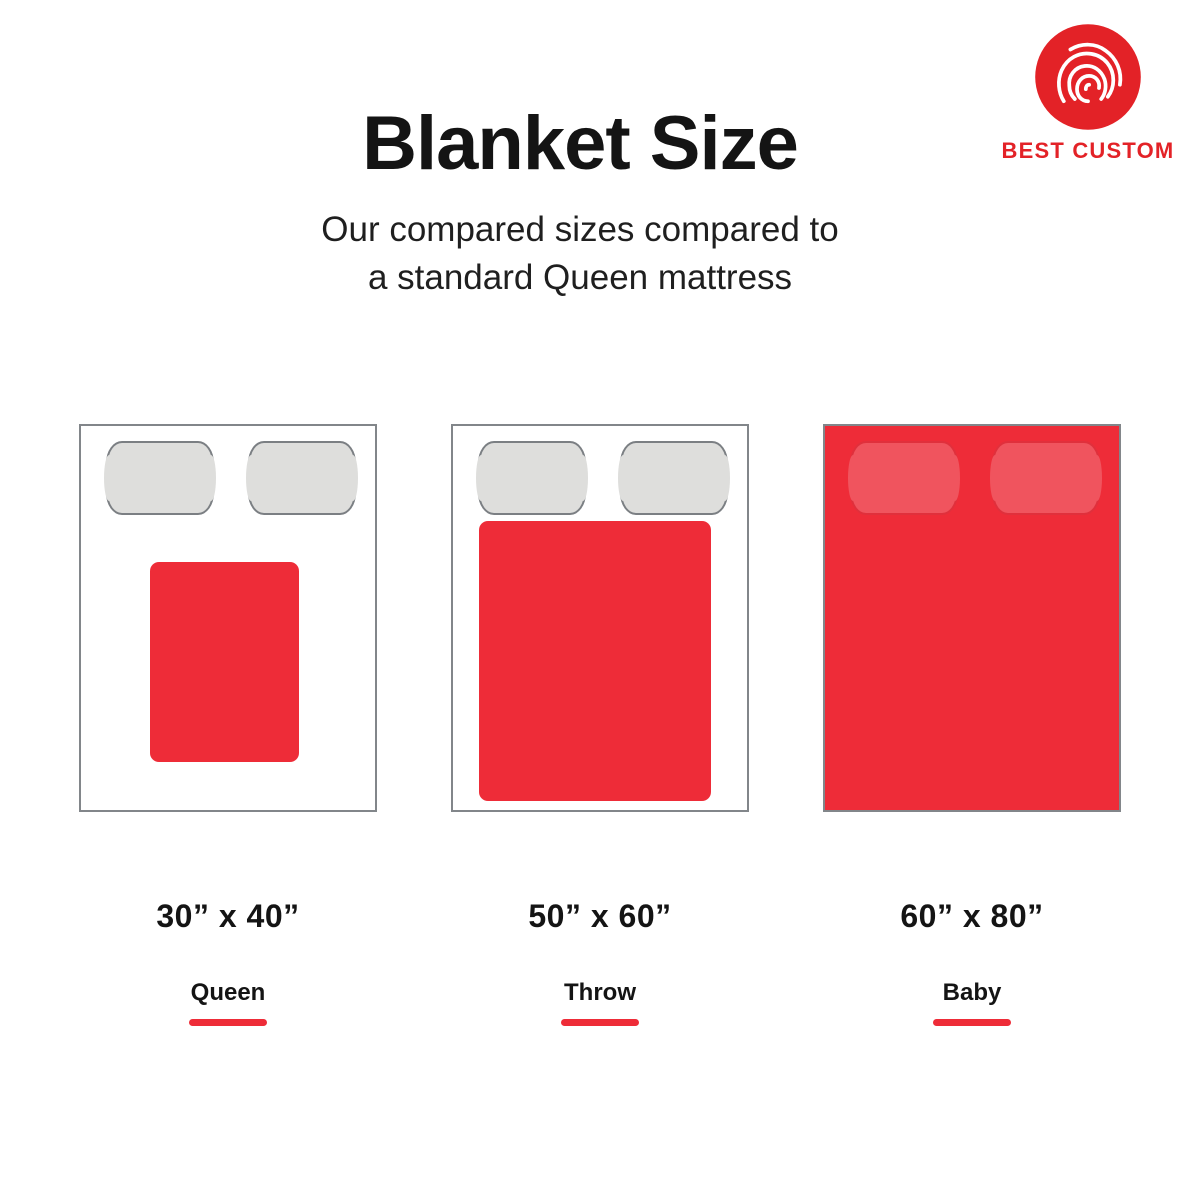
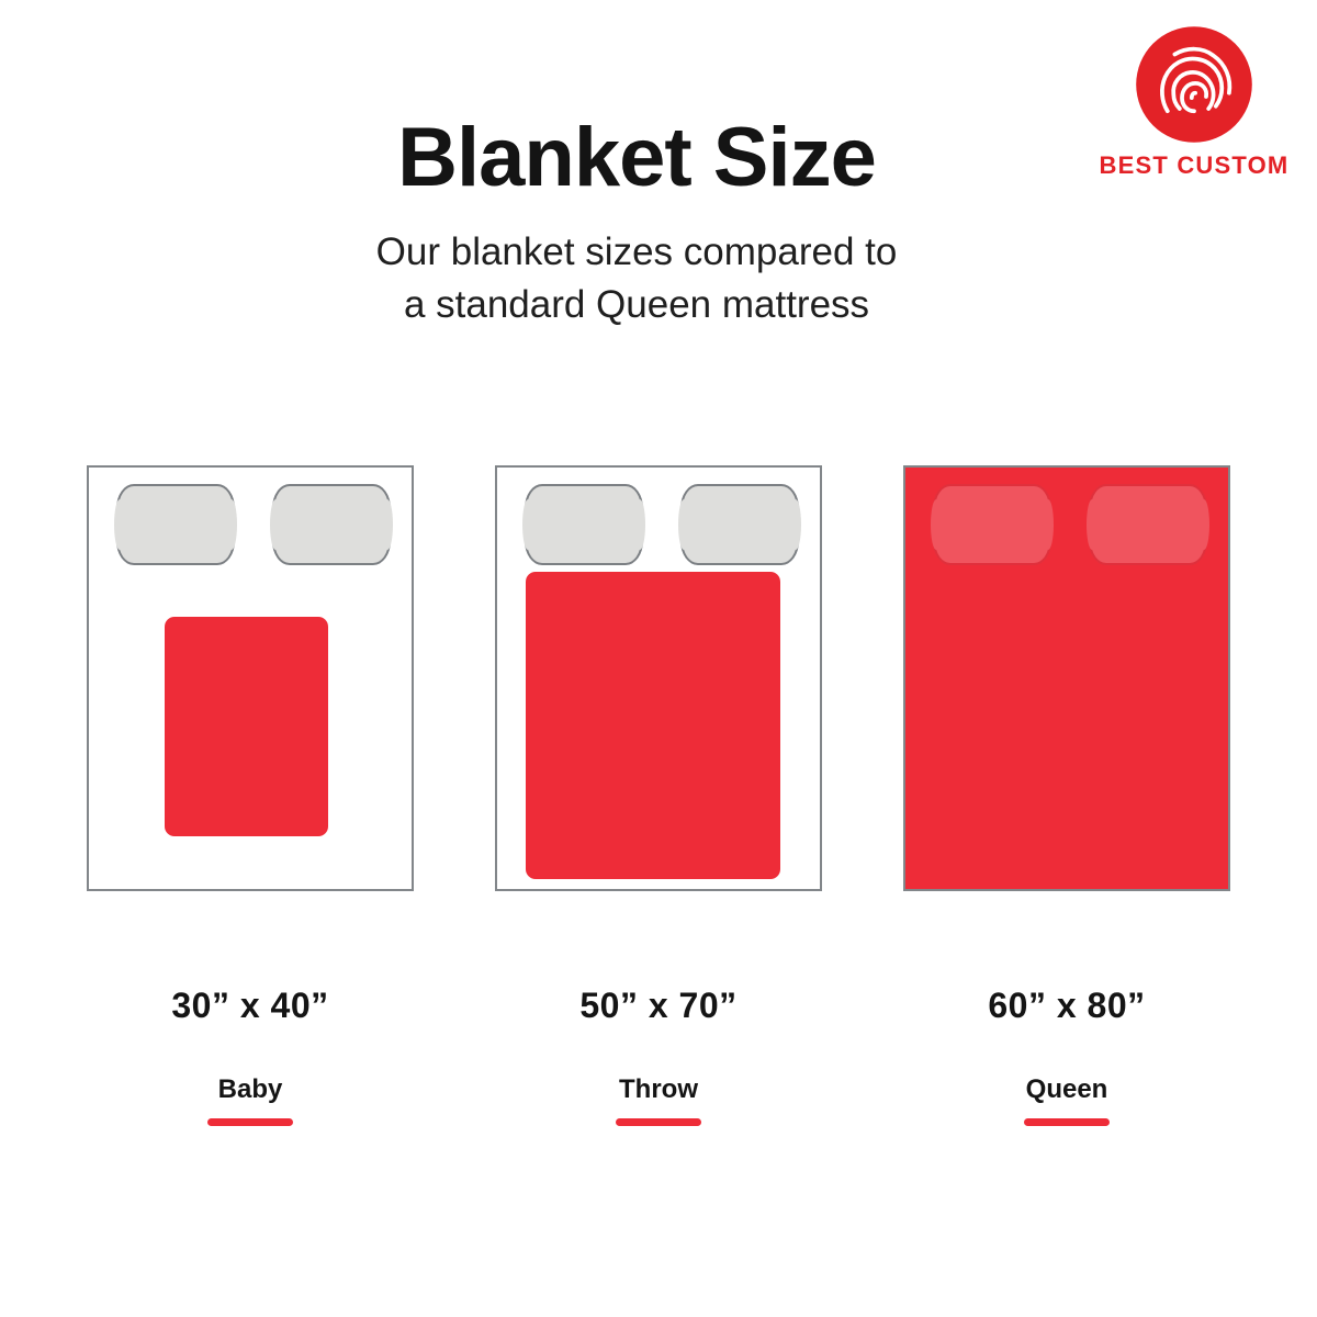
  BEST CUSTOM
  Blanket Size
- Our compared sizes compared to
+ Our blanket sizes compared to
  a standard Queen mattress
  30” x 40”
- Queen
+ Baby
- 50” x 60”
+ 50” x 70”
  Throw
  60” x 80”
- Baby
+ Queen
